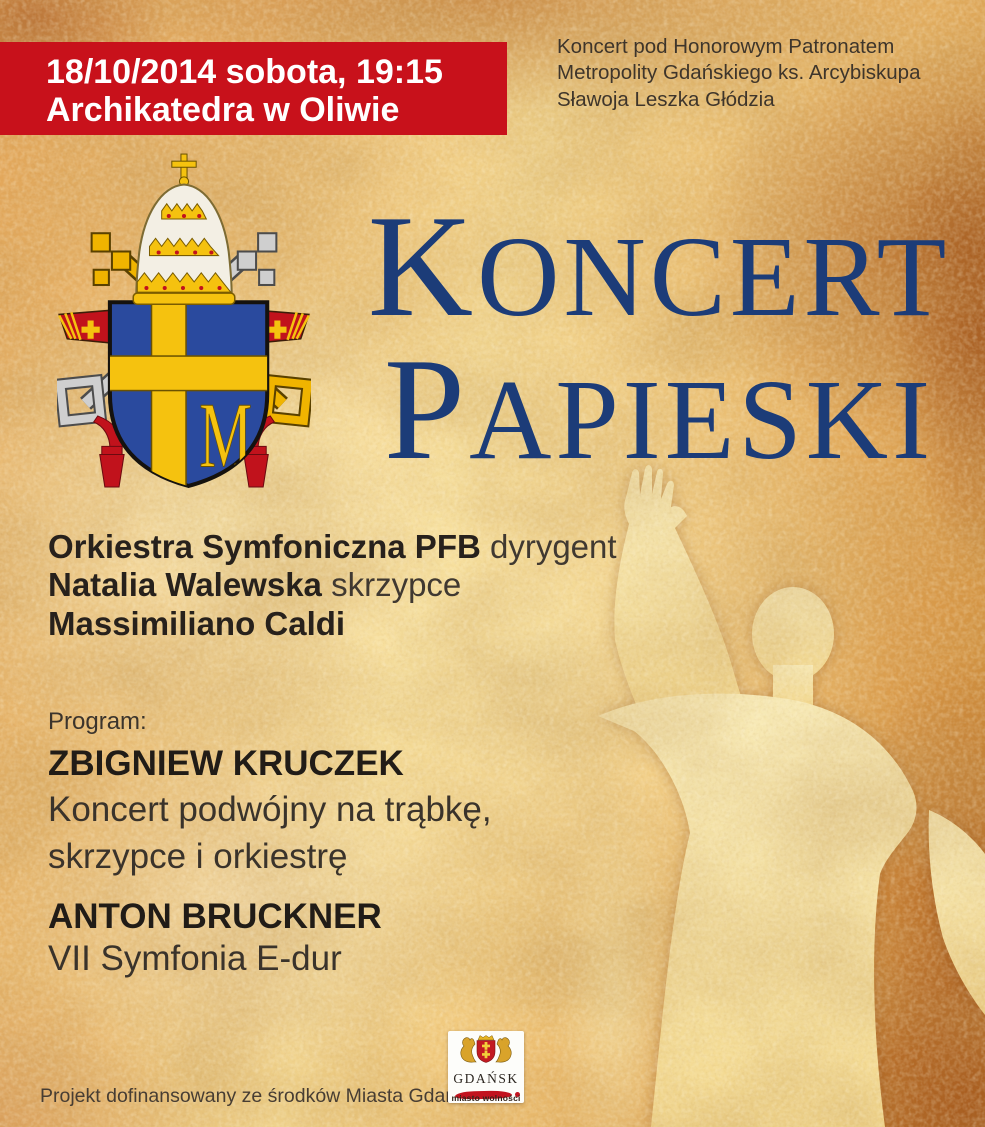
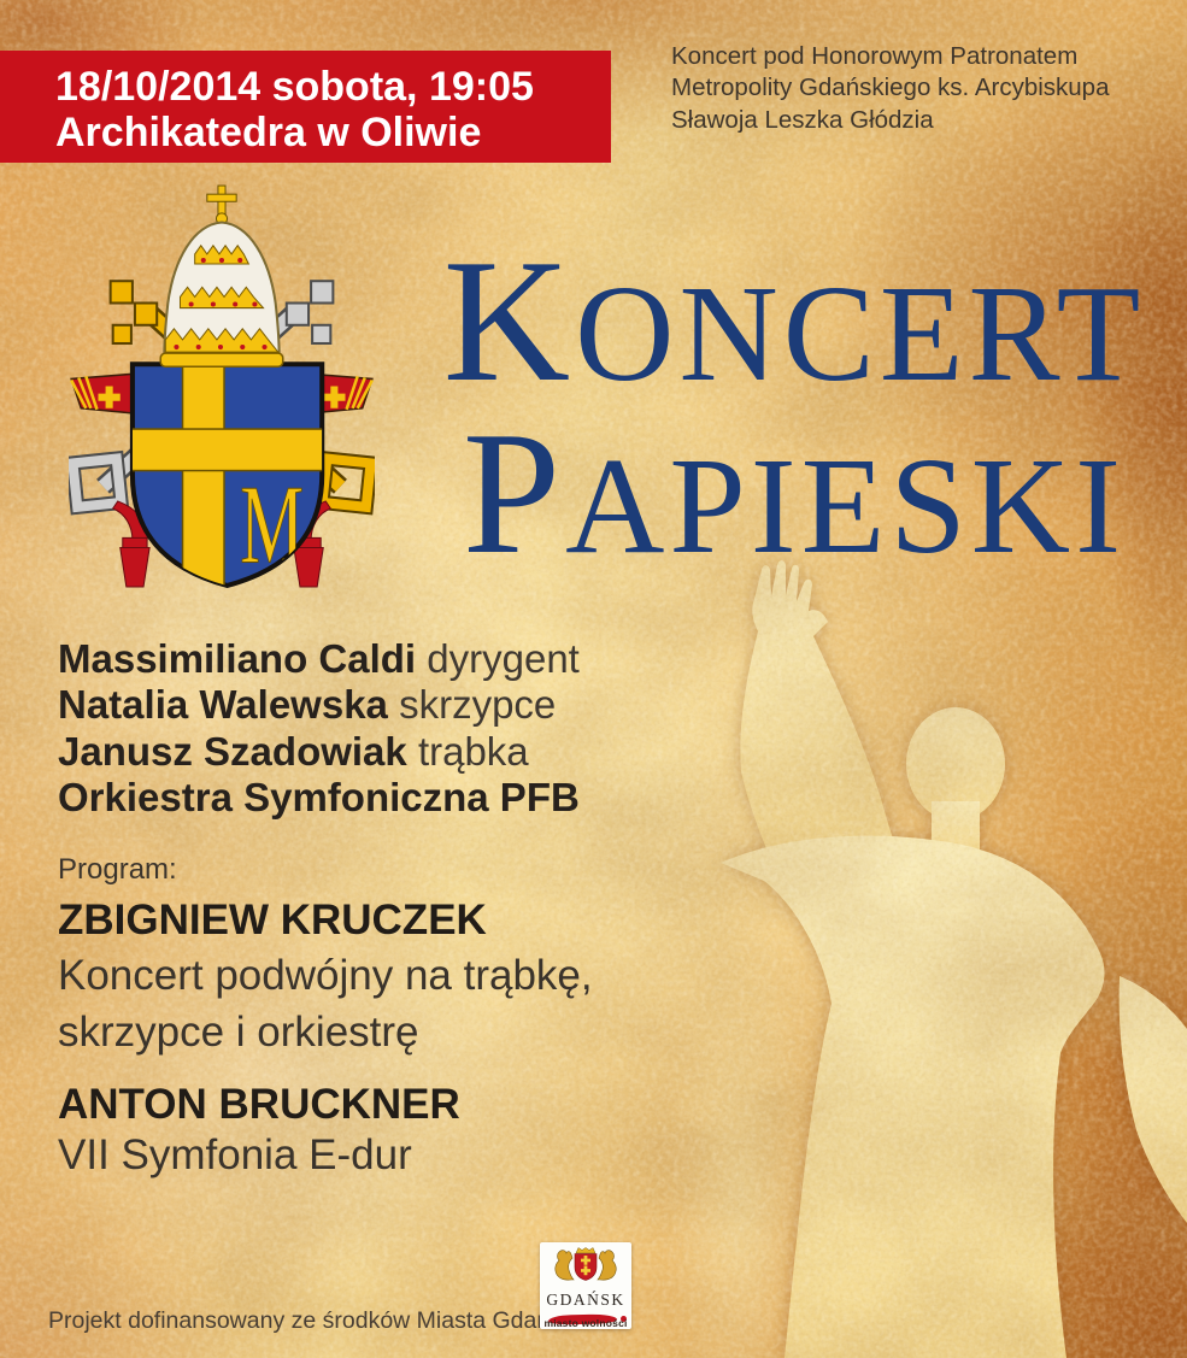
- 18/10/2014 sobota, 19:15
+ 18/10/2014 sobota, 19:05
  Archikatedra w Oliwie
  Koncert pod Honorowym Patronatem
  Metropolity Gdańskiego ks. Arcybiskupa
  Sławoja Leszka Głódzia
  M
  KONCERT
  PAPIESKI
- Orkiestra Symfoniczna PFB dyrygent
+ Massimiliano Caldi dyrygent
  Natalia Walewska skrzypce
+ Janusz Szadowiak trąbka
- Massimiliano Caldi
+ Orkiestra Symfoniczna PFB
  Program:
  ZBIGNIEW KRUCZEK
  Koncert podwójny na trąbkę,
  skrzypce i orkiestrę
  ANTON BRUCKNER
  VII Symfonia E-dur
  Projekt dofinansowany ze środków Miasta Gda
  GDAŃSK
  miasto wolności
